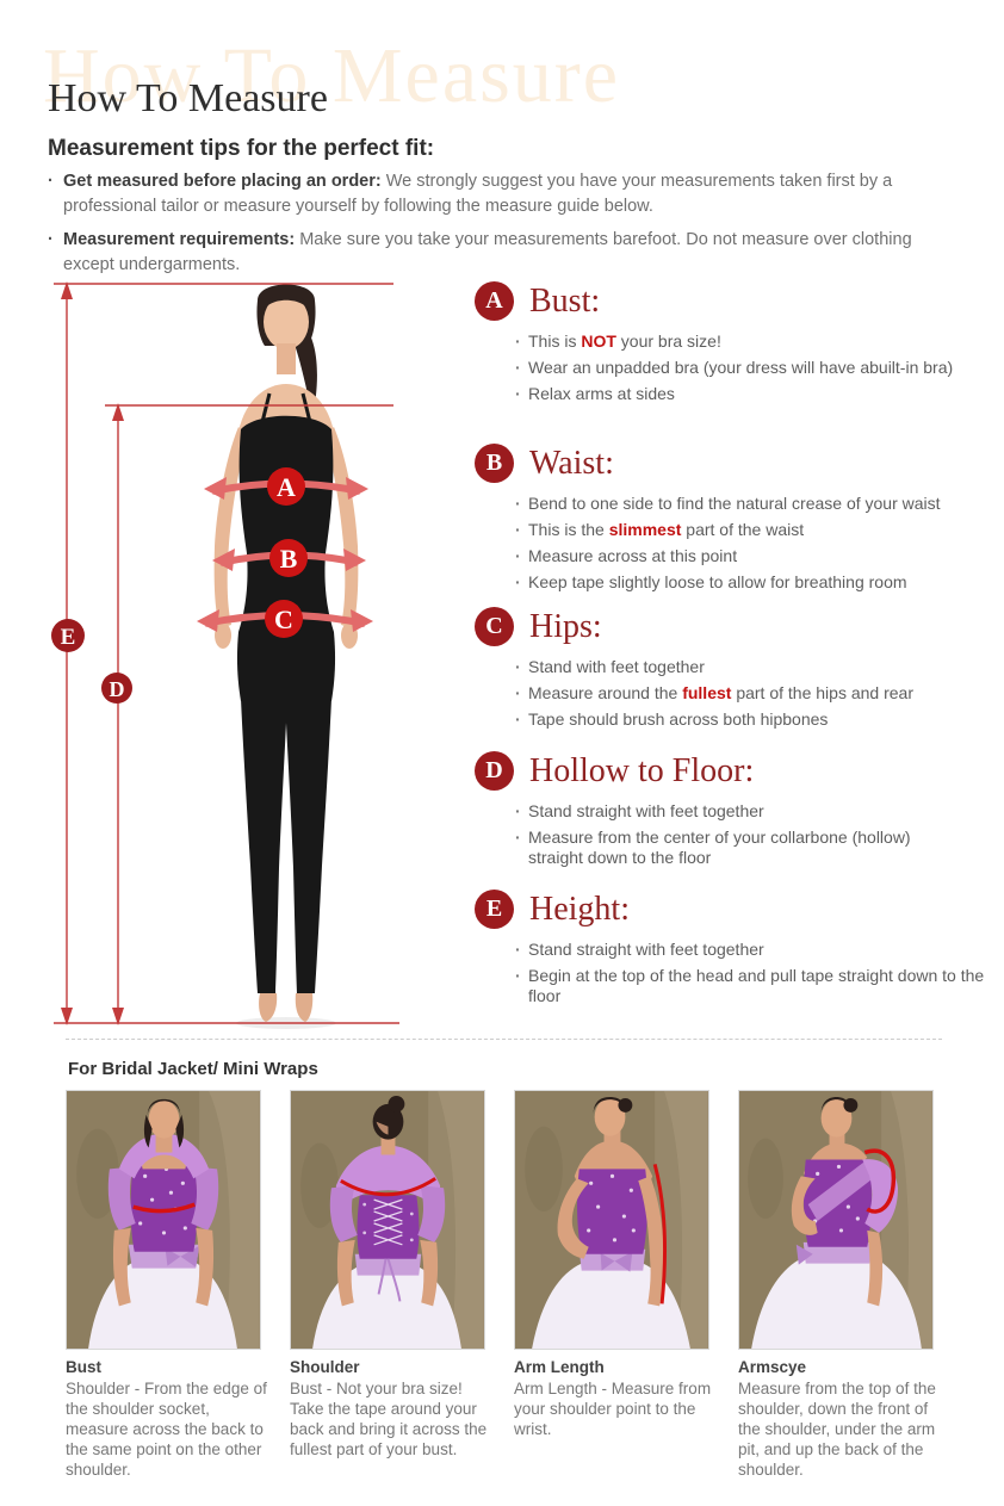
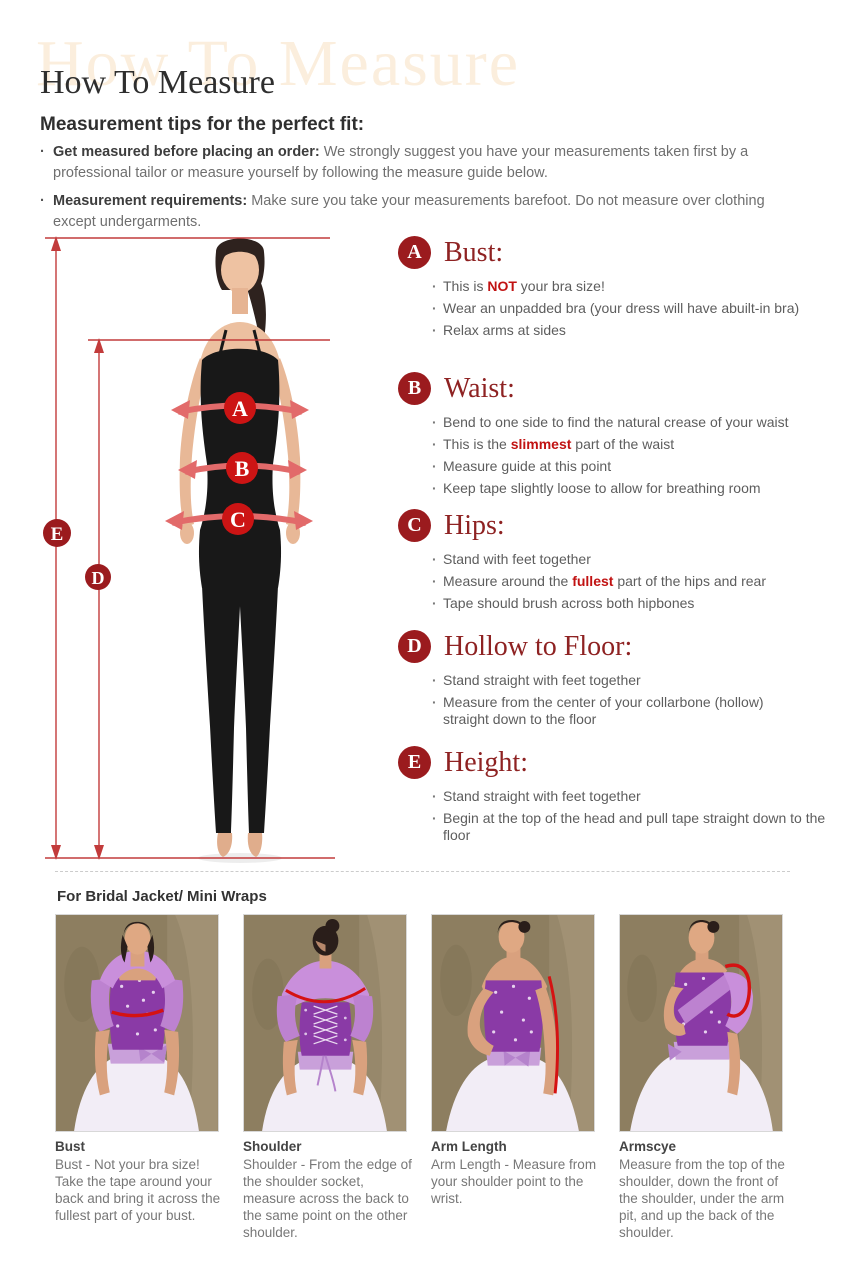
  How To Measure
  How To Measure
  Measurement tips for the perfect fit:
  Get measured before placing an order: We strongly suggest you have your measurements taken first by a professional tailor or measure yourself by following the measure guide below.
  Measurement requirements: Make sure you take your measurements barefoot. Do not measure over clothing except undergarments.
  A
  B
  C
  E
  D
  A
  Bust:
  This is NOT your bra size!
  Wear an unpadded bra (your dress will have abuilt-in bra)
  Relax arms at sides
  B
  Waist:
  Bend to one side to find the natural crease of your waist
  This is the slimmest part of the waist
- Measure across at this point
+ Measure guide at this point
  Keep tape slightly loose to allow for breathing room
  C
  Hips:
  Stand with feet together
  Measure around the fullest part of the hips and rear
  Tape should brush across both hipbones
  D
  Hollow to Floor:
  Stand straight with feet together
  Measure from the center of your collarbone (hollow) straight down to the floor
  E
  Height:
  Stand straight with feet together
  Begin at the top of the head and pull tape straight down to the floor
  For Bridal Jacket/ Mini Wraps
  Bust
- Shoulder - From the edge of the shoulder socket, measure across the back to the same point on the other shoulder.
+ Bust - Not your bra size! Take the tape around your back and bring it across the fullest part of your bust.
  Shoulder
- Bust - Not your bra size! Take the tape around your back and bring it across the fullest part of your bust.
+ Shoulder - From the edge of the shoulder socket, measure across the back to the same point on the other shoulder.
  Arm Length
  Arm Length - Measure from your shoulder point to the wrist.
  Armscye
  Measure from the top of the shoulder, down the front of the shoulder, under the arm pit, and up the back of the shoulder.
